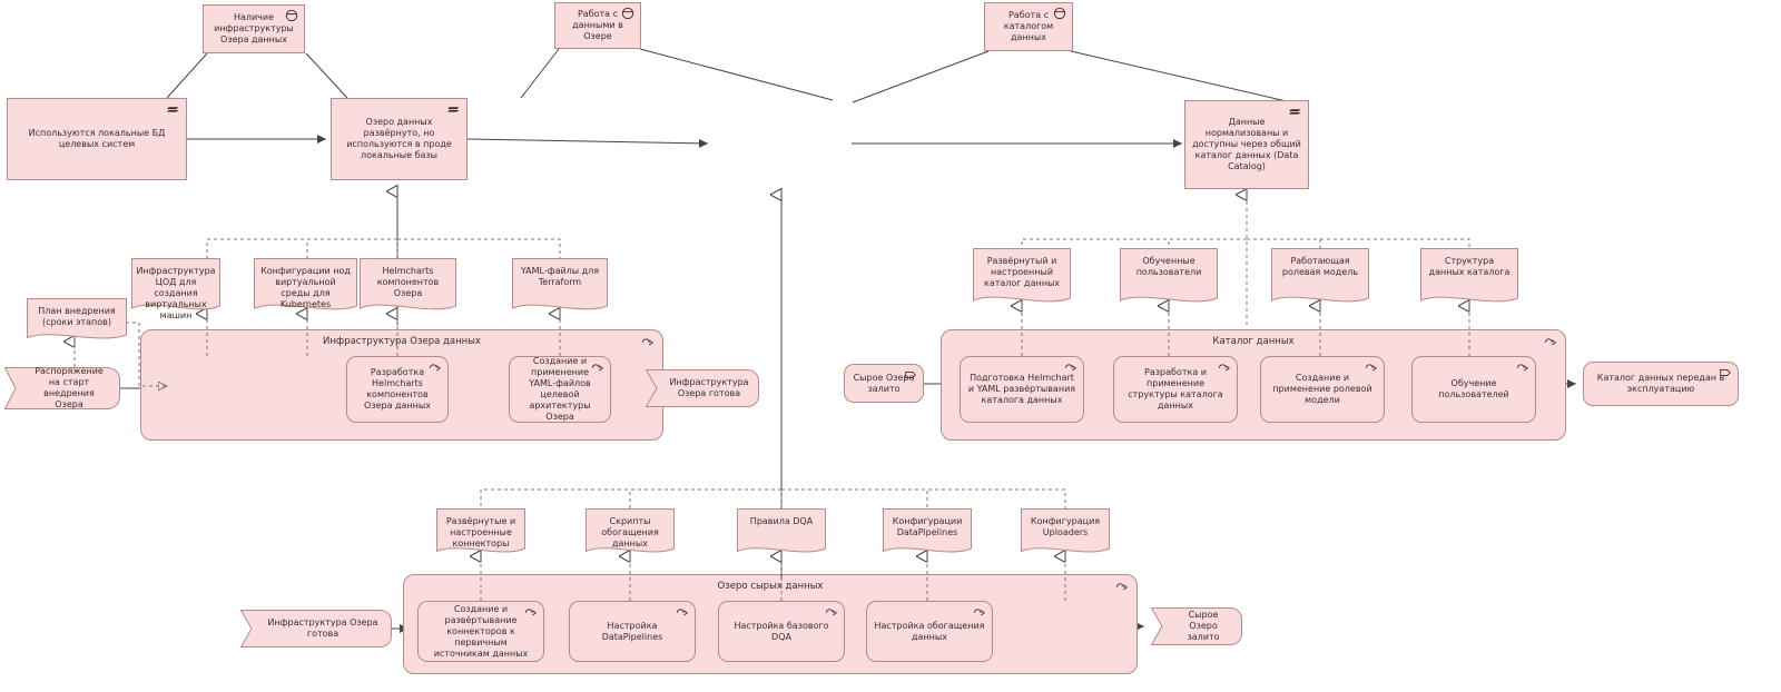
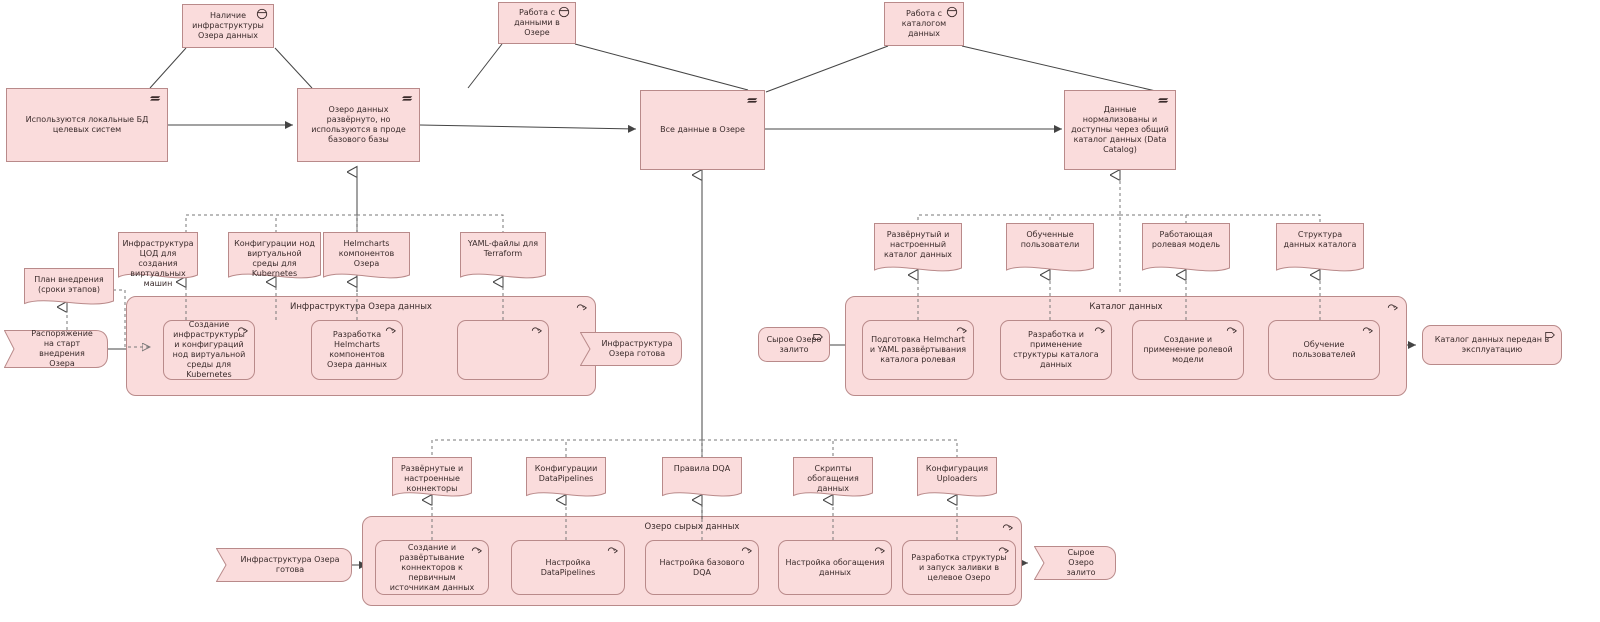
  Наличие инфраструктуры Озера данных
  Работа с данными в Озере
  Работа с каталогом данных
  Используются локальные БД целевых систем
- Озеро данных развёрнуто, но используются в проде локальные базы
+ Озеро данных развёрнуто, но используются в проде базового базы
+ Все данные в Озере
  Данные нормализованы и доступны через общий каталог данных (Data Catalog)
  Инфраструктура ЦОД для создания виртуальных машин
  Конфигурации нод виртуальной среды для Kubernetes
  Helmcharts компонентов Озера
  YAML-файлы для Terraform
  План внедрения (сроки этапов)
  Развёрнутый и настроенный каталог данных
  Обученные пользователи
  Работающая ролевая модель
  Структура данных каталога
  Развёрнутые и настроенные коннекторы
- Скрипты обогащения данных
+ Конфигурации DataPipelines
  Правила DQA
- Конфигурации DataPipelines
+ Скрипты обогащения данных
  Конфигурация Uploaders
  Инфраструктура Озера данных
  Каталог данных
  Озеро сырых данных
+ Создание инфраструктуры и конфигураций нод виртуальной среды для Kubernetes
  Разработка Helmcharts компонентов Озера данных
- Создание и применение YAML-файлов целевой архитектуры Озера
- Подготовка Helmchart и YAML развёртывания каталога данных
+ Подготовка Helmchart и YAML развёртывания каталога ролевая
  Разработка и применение структуры каталога данных
  Создание и применение ролевой модели
  Обучение пользователей
  Создание и развёртывание коннекторов к первичным источникам данных
  Настройка DataPipelines
  Настройка базового DQA
  Настройка обогащения данных
+ Разработка структуры и запуск заливки в целевое Озеро
  Распоряжение на старт внедрения Озера
  Инфраструктура Озера готова
  Инфраструктура Озера готова
  Сырое Озеро залито
  Сырое Озео залито
  Каталог данных передан в эксплуатацию
